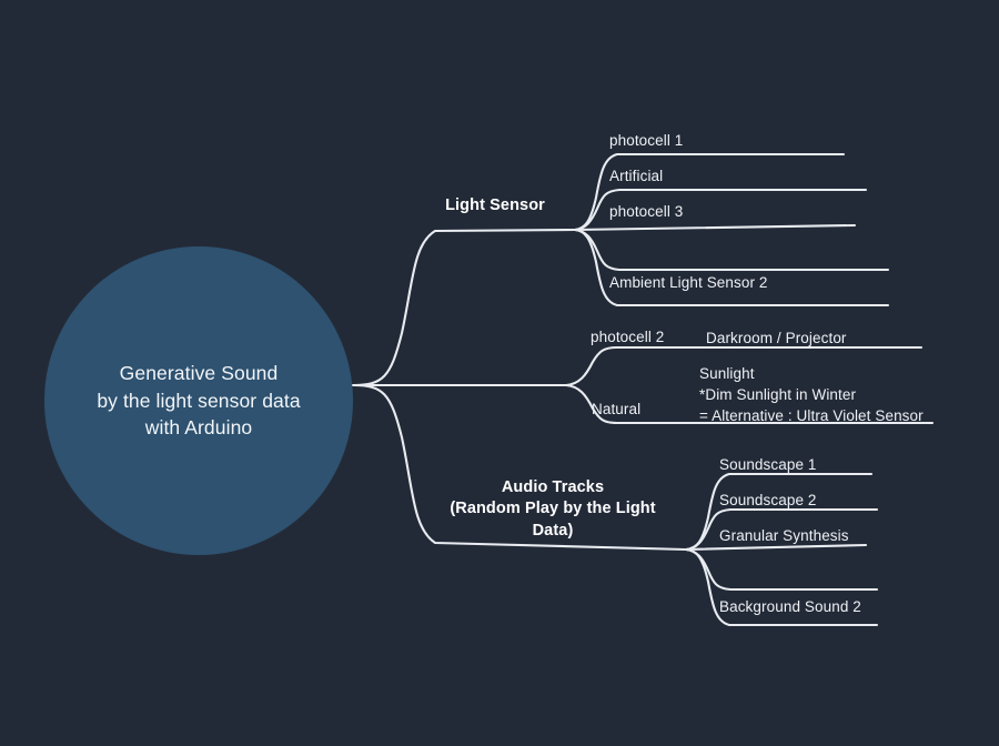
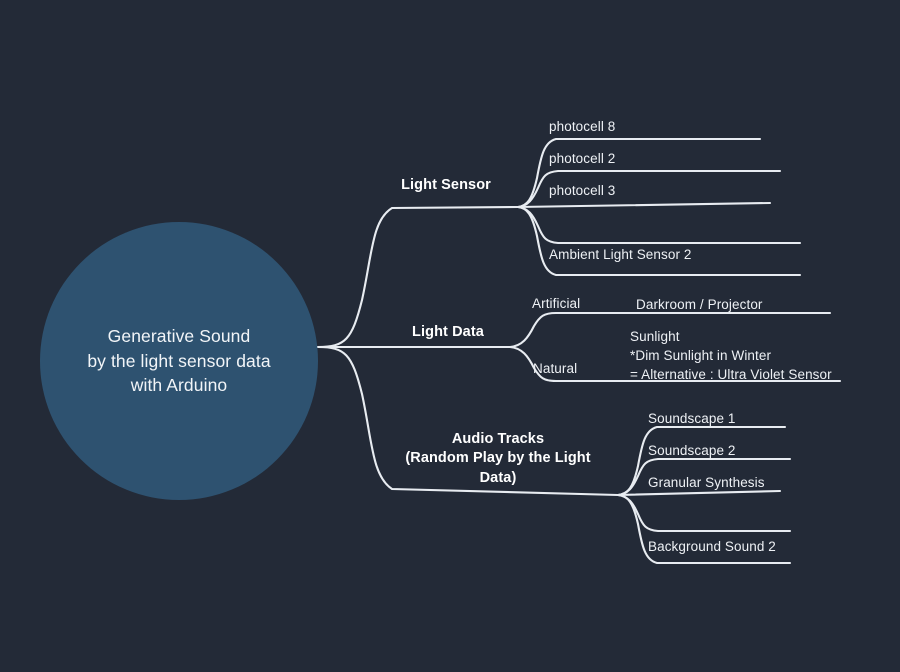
  Generative Sound
  by the light sensor data
  with Arduino
  Light Sensor
- photocell 1
+ photocell 8
- Artificial
+ photocell 2
  photocell 3
  Ambient Light Sensor 2
+ Light Data
- photocell 2
+ Artificial
  Darkroom / Projector
  Natural
  Sunlight
  *Dim Sunlight in Winter
  = Alternative : Ultra Violet Sensor
  Audio Tracks
  (Random Play by the Light
  Data)
  Soundscape 1
  Soundscape 2
  Granular Synthesis
  Background Sound 2
